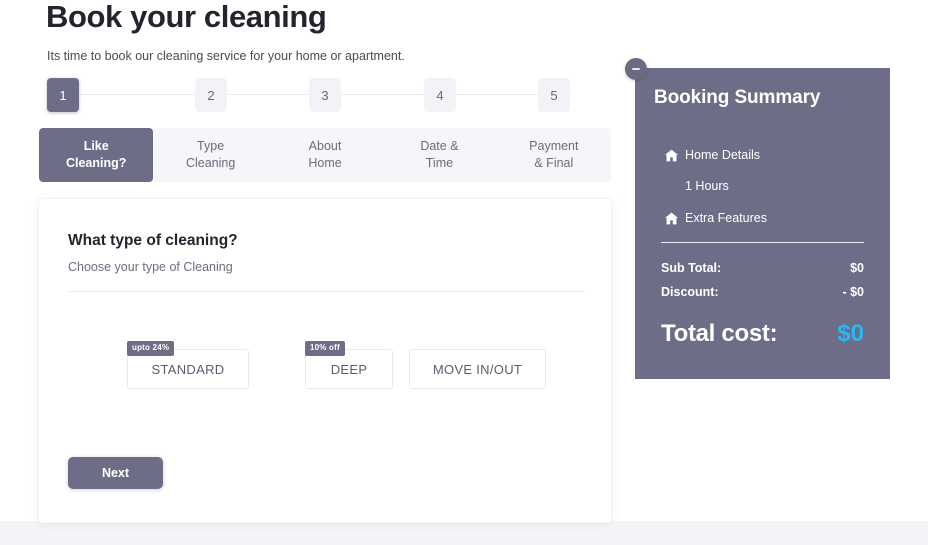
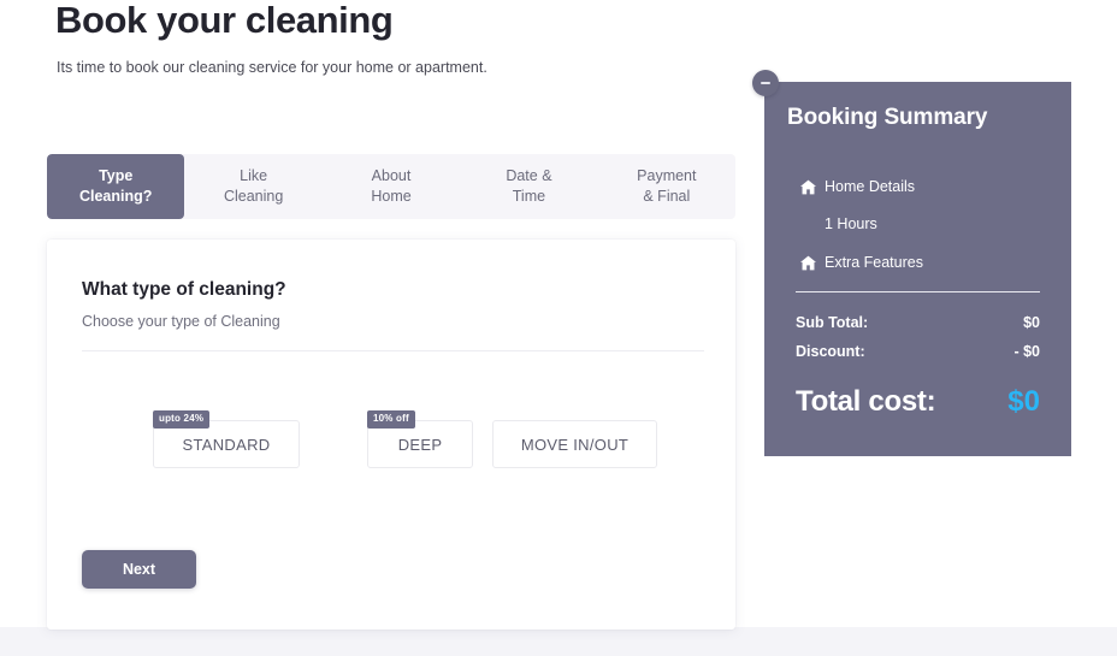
  Book your cleaning
  Its time to book our cleaning service for your home or apartment.
- 1
- 2
- 3
- 4
- 5
- Like
+ Type
  Cleaning?
- Type
+ Like
  Cleaning
  About
  Home
  Date &
  Time
  Payment
  & Final
  What type of cleaning?
  Choose your type of Cleaning
  upto 24%
  STANDARD
  10% off
  DEEP
  MOVE IN/OUT
  Next
  Booking Summary
  Home Details
  1 Hours
  Extra Features
  Sub Total:
  $0
  Discount:
  - $0
  Total cost:
  $0
